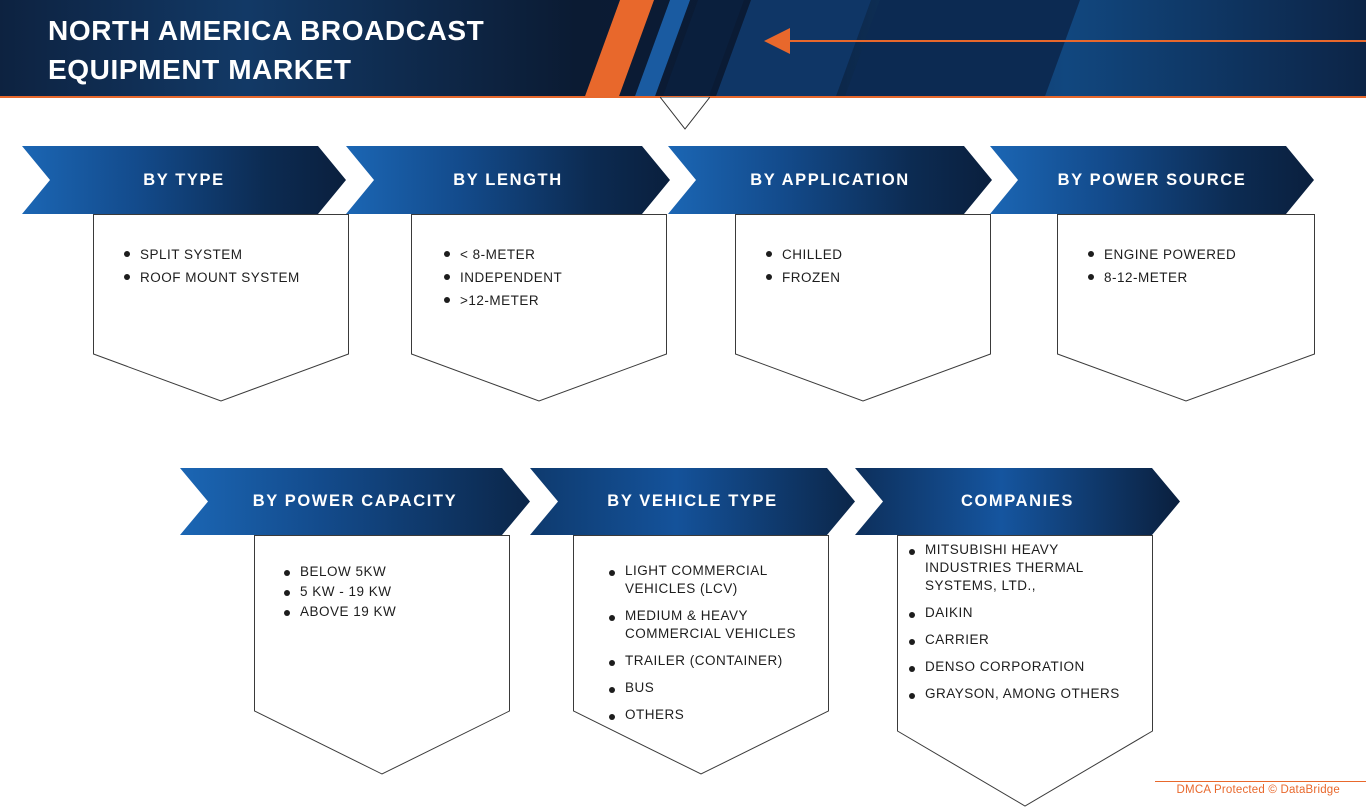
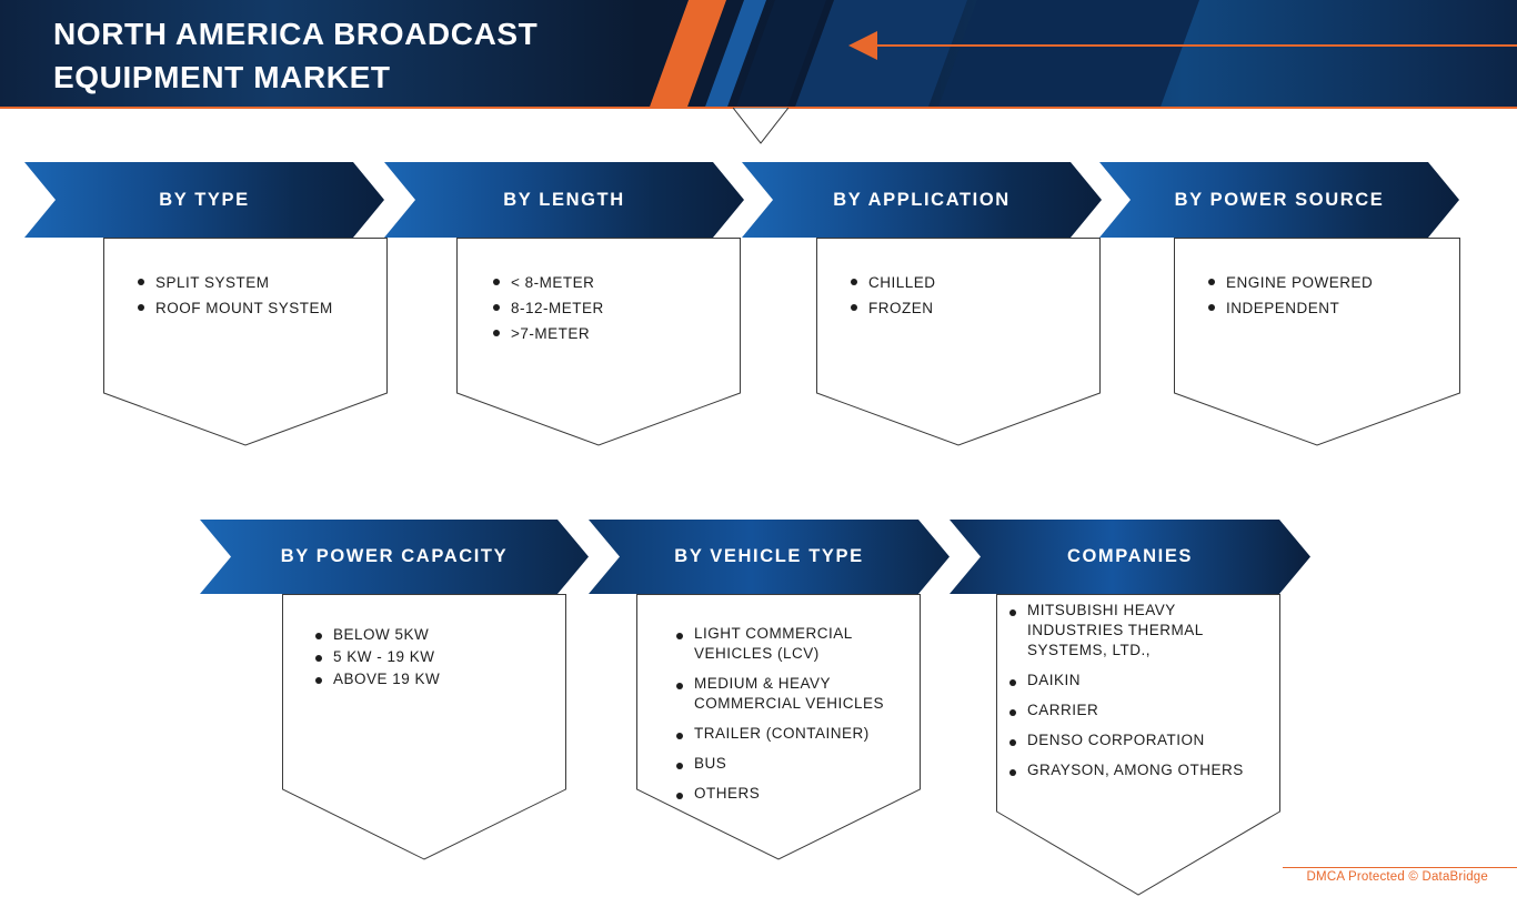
  NORTH AMERICA BROADCAST
  EQUIPMENT MARKET
  BY TYPE
  BY LENGTH
  BY APPLICATION
  BY POWER SOURCE
  SPLIT SYSTEM
  ROOF MOUNT SYSTEM
  < 8-METER
- INDEPENDENT
+ 8-12-METER
- >12-METER
+ >7-METER
  CHILLED
  FROZEN
  ENGINE POWERED
- 8-12-METER
+ INDEPENDENT
  BY POWER CAPACITY
  BY VEHICLE TYPE
  COMPANIES
  BELOW 5KW
  5 KW - 19 KW
  ABOVE 19 KW
  LIGHT COMMERCIAL VEHICLES (LCV)
  MEDIUM & HEAVY COMMERCIAL VEHICLES
  TRAILER (CONTAINER)
  BUS
  OTHERS
  MITSUBISHI HEAVY INDUSTRIES THERMAL SYSTEMS, LTD.,
  DAIKIN
  CARRIER
  DENSO CORPORATION
  GRAYSON, AMONG OTHERS
  DMCA Protected © DataBridge
